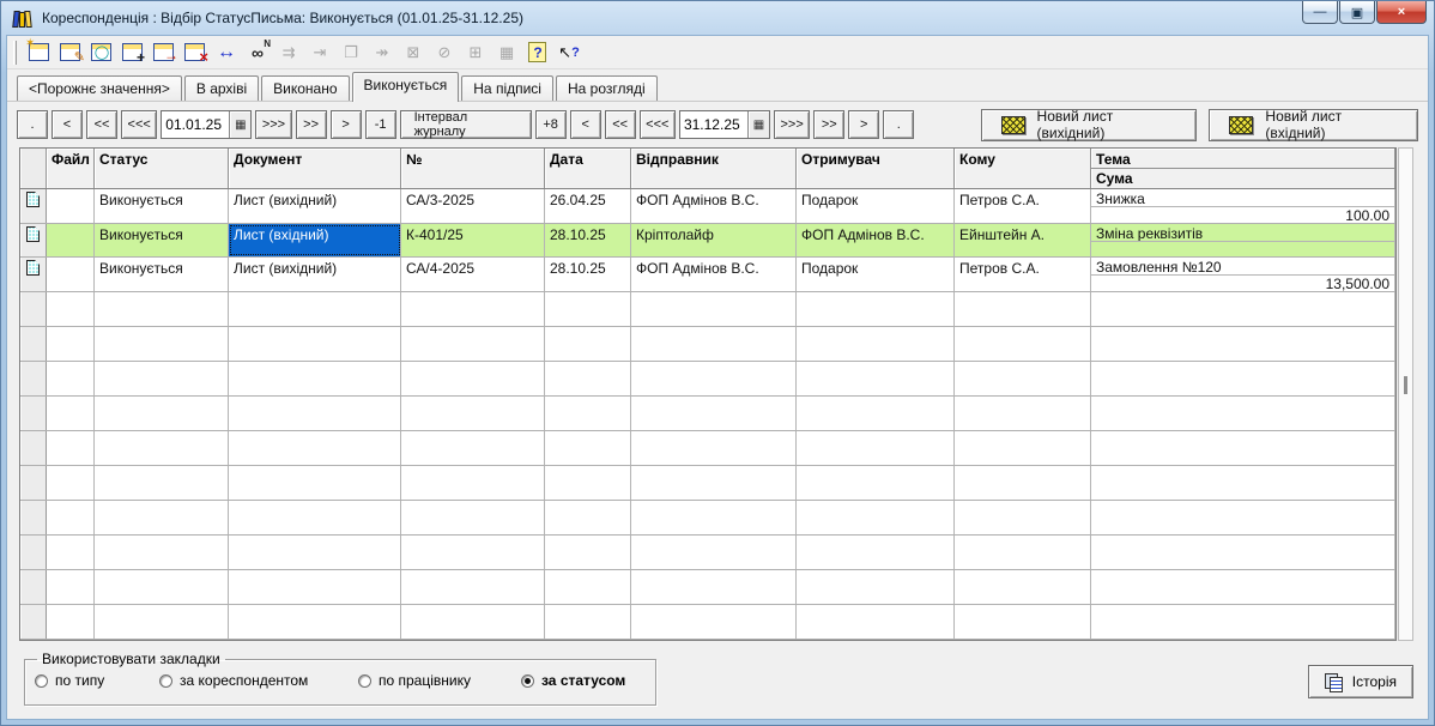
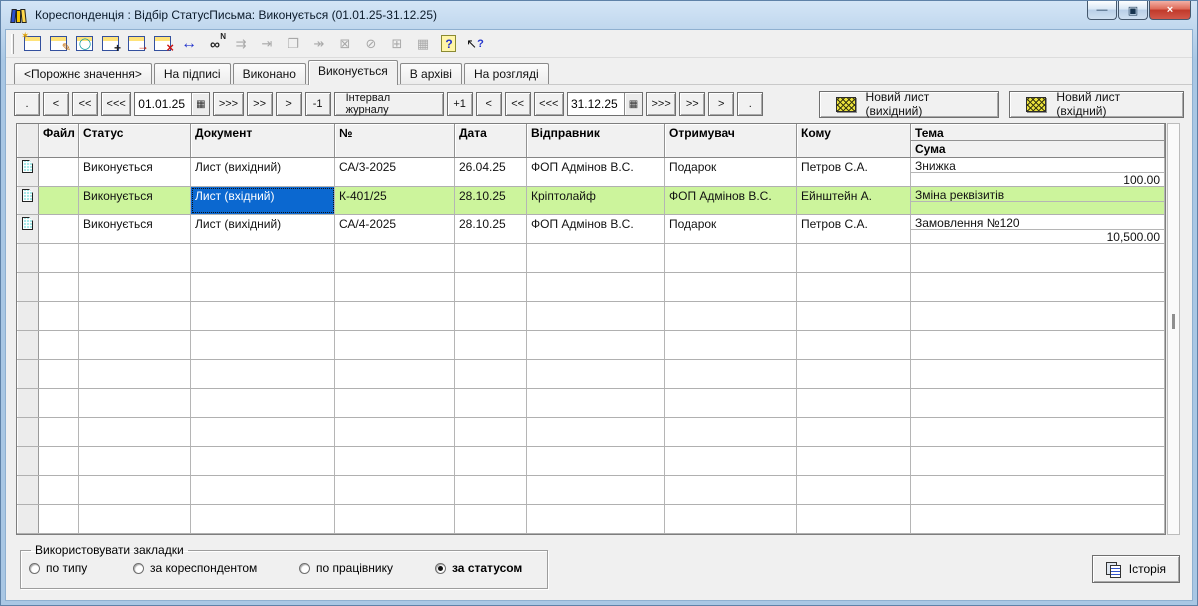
  Кореспонденція : Відбір СтатусПисьма: Виконується (01.01.25-31.12.25)
  —
  ▣
  ×
  ✶
  ✎
  ◯
  +
  →
  ×
  ↔
  ∞
  N
  ⇉
  ⇥
  ❐
  ↠
  ⊠
  ⊘
  ⊞
  ▦
  ?
  ↖
  ?
  <Порожнє значення>
- В архіві
+ На підписі
  Виконано
  Виконується
- На підписі
+ В архіві
  На розгляді
  .
  <
  <<
  <<<
  01.01.25
  ▦
  >>>
  >>
  >
  -1
  Інтервал журналу
- +8
+ +1
  <
  <<
  <<<
  31.12.25
  ▦
  >>>
  >>
  >
  .
  Новий лист (вихідний)
  Новий лист (вхідний)
  Файл
  Статус
  Документ
  №
  Дата
  Відправник
  Отримувач
  Кому
  Тема
  Сума
  Виконується
  Лист (вихідний)
  СА/3-2025
  26.04.25
  ФОП Адмінов В.С.
  Подарок
  Петров С.А.
  Знижка
  100.00
  Виконується
  Лист (вхідний)
  К-401/25
  28.10.25
  Кріптолайф
  ФОП Адмінов В.С.
  Ейнштейн А.
  Зміна реквізитів
  Виконується
  Лист (вихідний)
  СА/4-2025
  28.10.25
  ФОП Адмінов В.С.
  Подарок
  Петров С.А.
  Замовлення №120
- 13,500.00
+ 10,500.00
  Використовувати закладки
  по типу
  за кореспондентом
  по працівнику
  за статусом
  Історія
